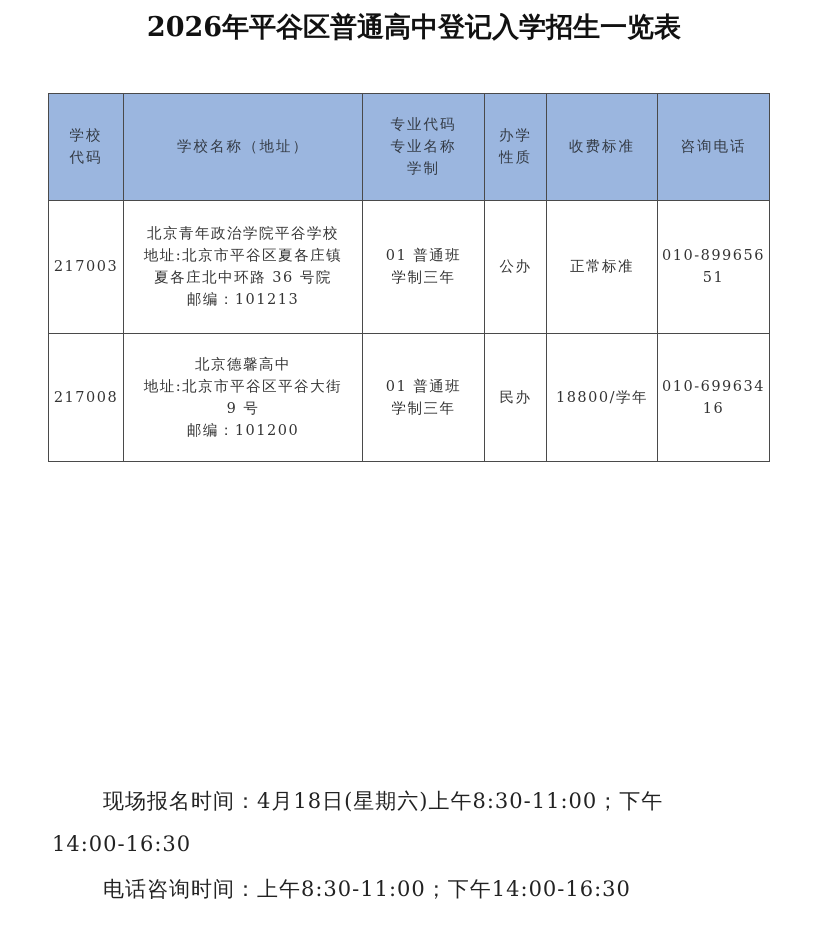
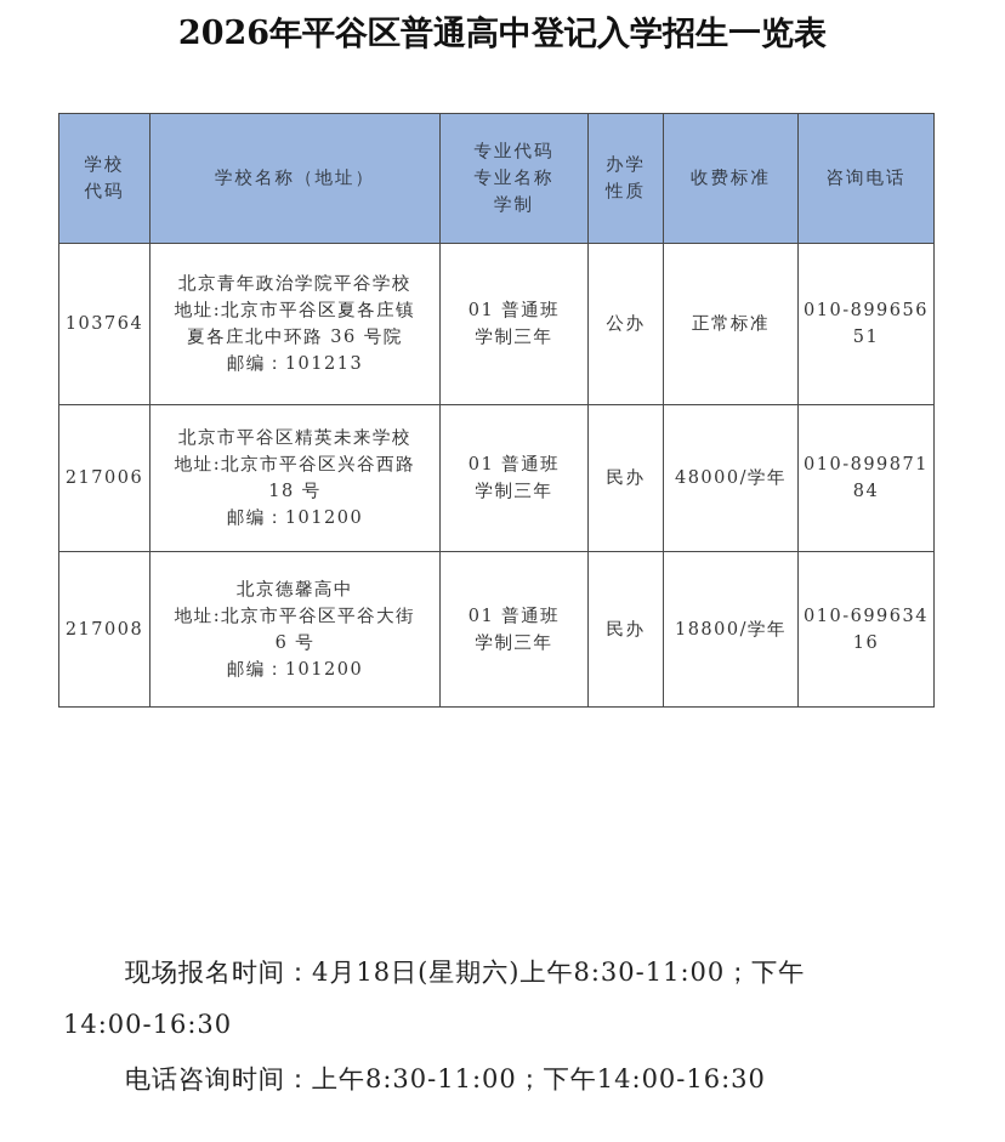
  2026年平谷区普通高中登记入学招生一览表
  学校 代码	学校名称（地址）	专业代码 专业名称 学制	办学 性质	收费标准	咨询电话
- 217003	北京青年政治学院平谷学校 地址:北京市平谷区夏各庄镇 夏各庄北中环路 36 号院 邮编：101213	01 普通班 学制三年	公办	正常标准	010-899656 51
+ 103764	北京青年政治学院平谷学校 地址:北京市平谷区夏各庄镇 夏各庄北中环路 36 号院 邮编：101213	01 普通班 学制三年	公办	正常标准	010-899656 51
+ 217006	北京市平谷区精英未来学校 地址:北京市平谷区兴谷西路 18 号 邮编：101200	01 普通班 学制三年	民办	48000/学年	010-899871 84
- 217008	北京德馨高中 地址:北京市平谷区平谷大街 9 号 邮编：101200	01 普通班 学制三年	民办	18800/学年	010-699634 16
+ 217008	北京德馨高中 地址:北京市平谷区平谷大街 6 号 邮编：101200	01 普通班 学制三年	民办	18800/学年	010-699634 16
  现场报名时间：4月18日(星期六)上午8:30-11:00；下午
  14:00-16:30
  电话咨询时间：上午8:30-11:00；下午14:00-16:30
